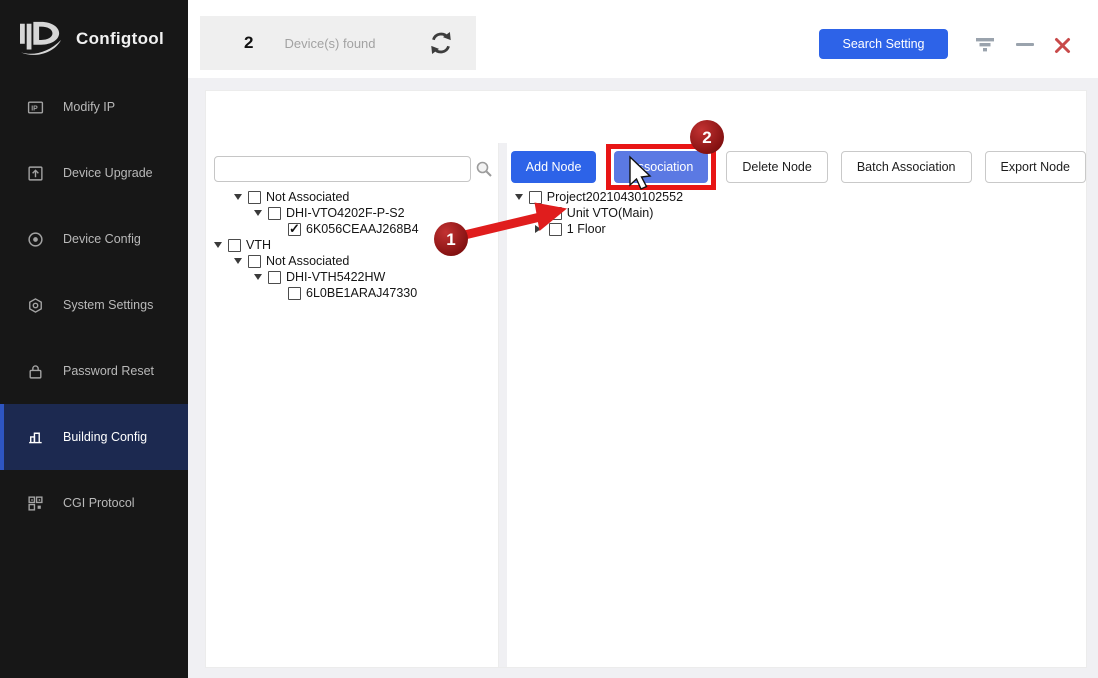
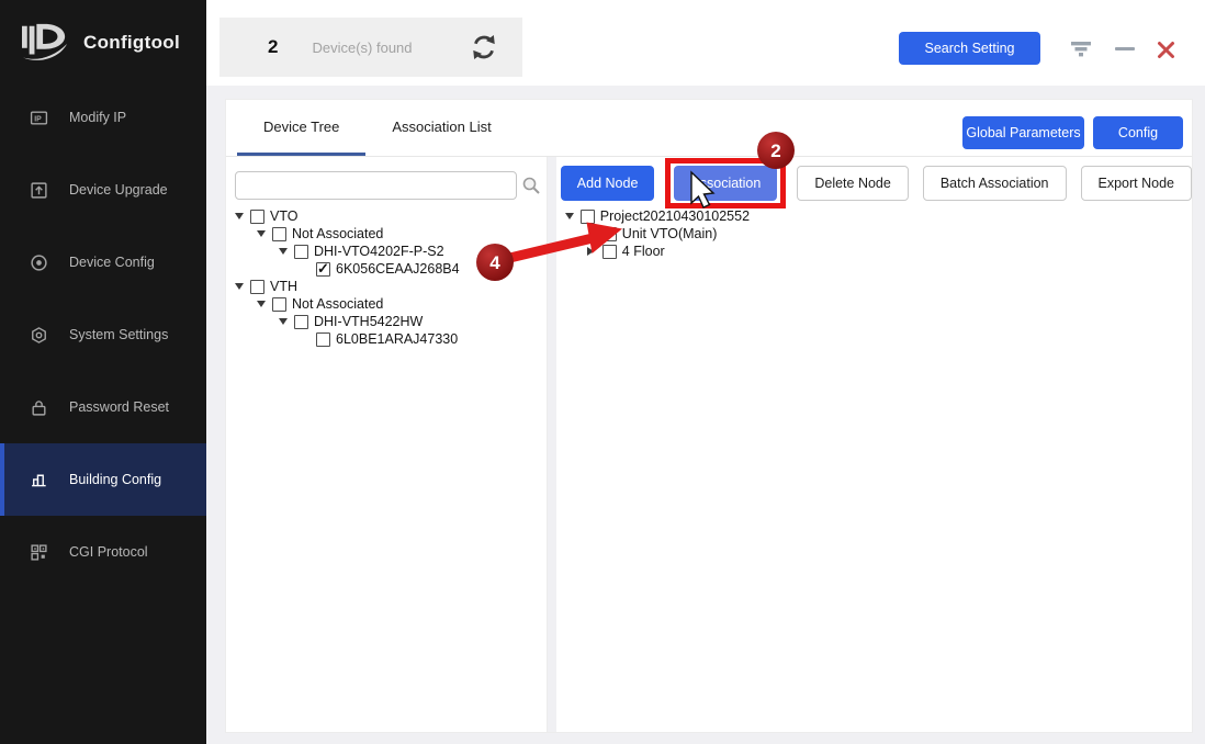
  Configtool
  Modify IP
  Device Upgrade
  Device Config
  System Settings
  Password Reset
  Building Config
  CGI Protocol
  2
  Device(s) found
  Search Setting
+ Device Tree
+ Association List
+ Global Parameters
+ Config
+ VTO
  Not Associated
  DHI-VTO4202F-P-S2
  6K056CEAAJ268B4
  VTH
  Not Associated
  DHI-VTH5422HW
  6L0BE1ARAJ47330
  Add Node
  sociation
  Delete Node
  Batch Association
  Export Node
  Project20210430102552
  Unit VTO(Main)
- 1 Floor
+ 4 Floor
- 1
+ 4
  2
